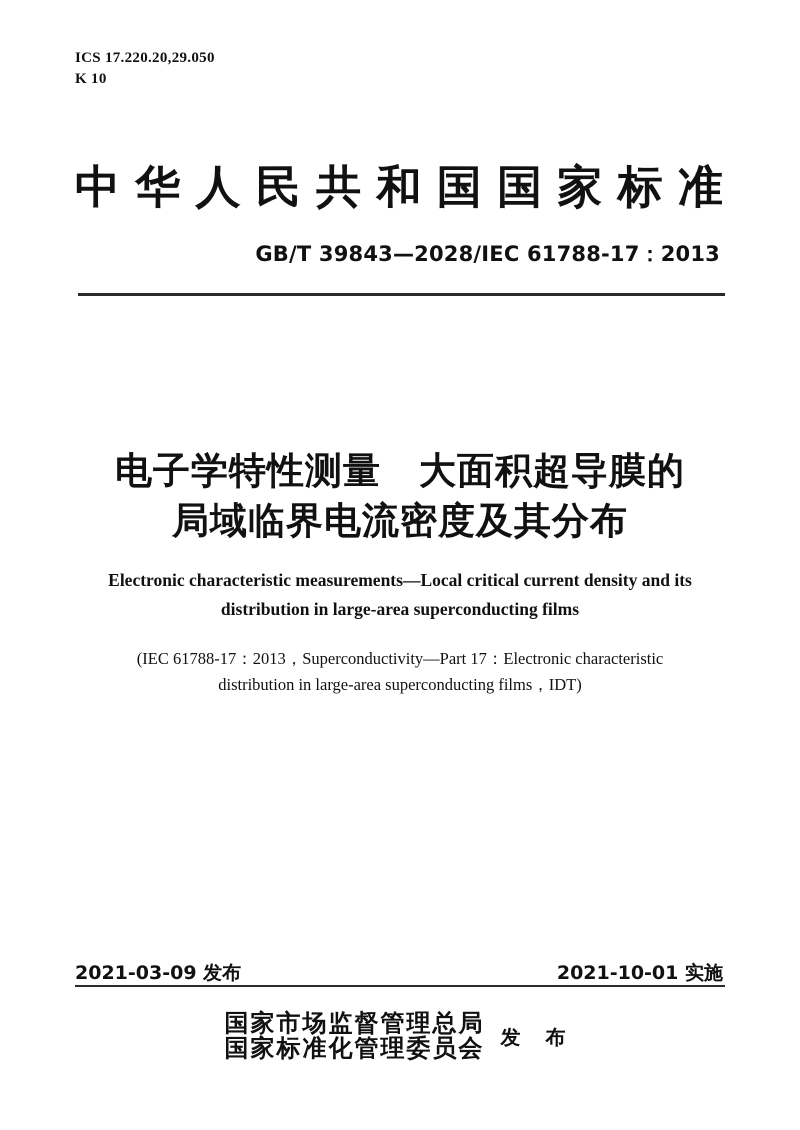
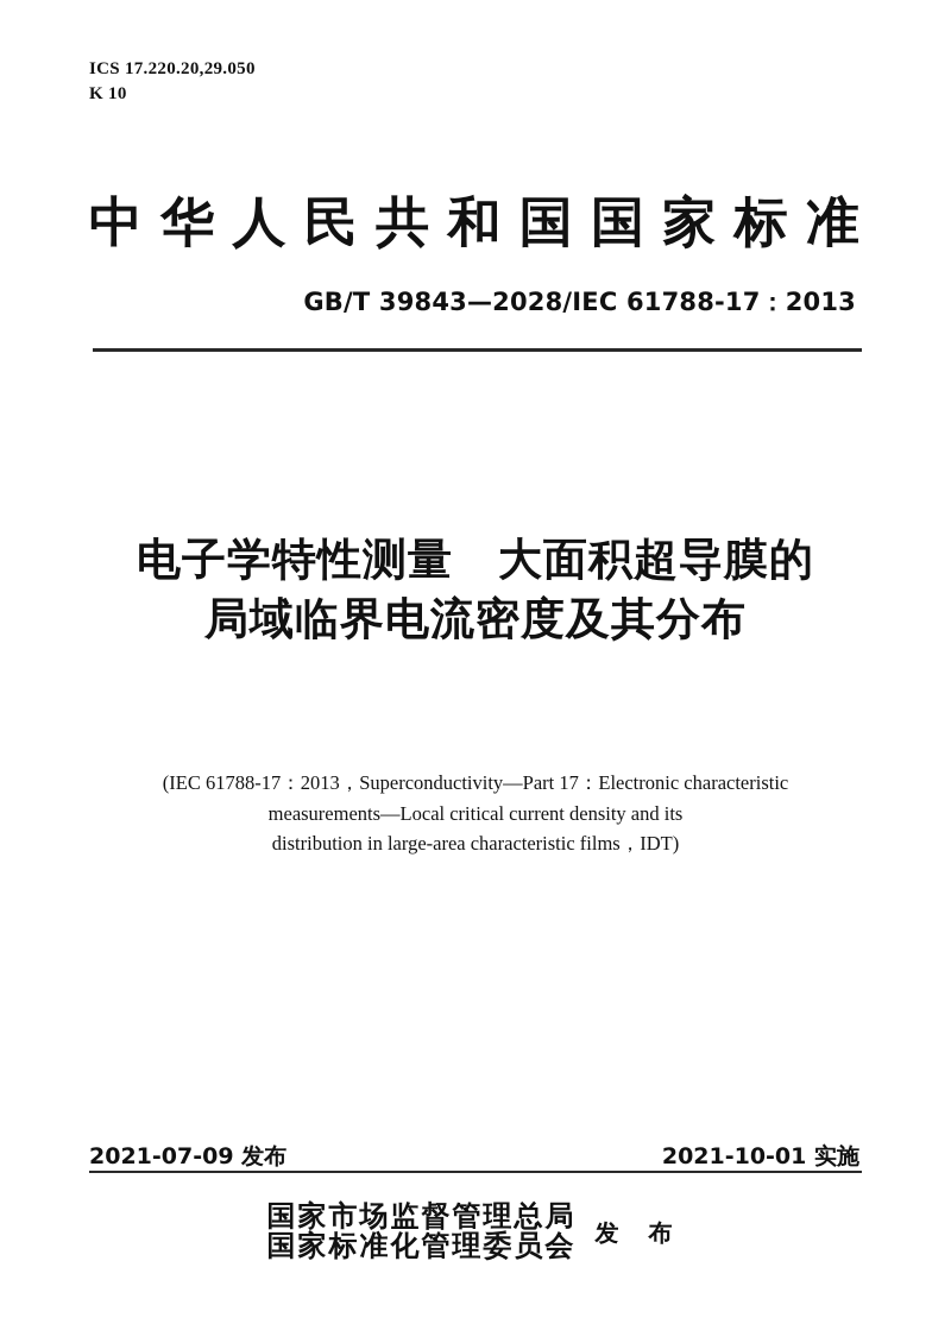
  ICS 17.220.20,29.050
  K 10
  中
  华
  人
  民
  共
  和
  国
  国
  家
  标
  准
  GB/T 39843—2028/IEC 61788-17：2013
  电子学特性测量 大面积超导膜的
  局域临界电流密度及其分布
- Electronic characteristic measurements—Local critical current density and its
- distribution in large-area superconducting films
  (IEC 61788-17：2013，Superconductivity—Part 17：Electronic characteristic
+ measurements—Local critical current density and its
- distribution in large-area superconducting films，IDT)
+ distribution in large-area characteristic films，IDT)
- 2021-03-09 发布
+ 2021-07-09 发布
  2021-10-01 实施
  国家市场监督管理总局
  国家标准化管理委员会
  发 布
